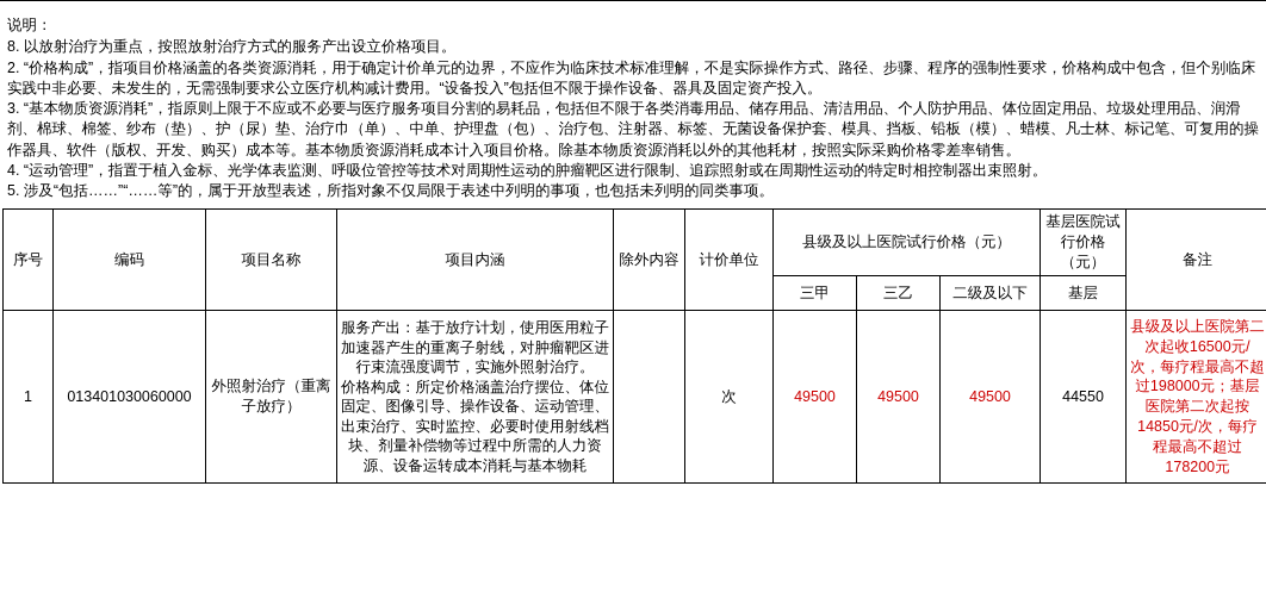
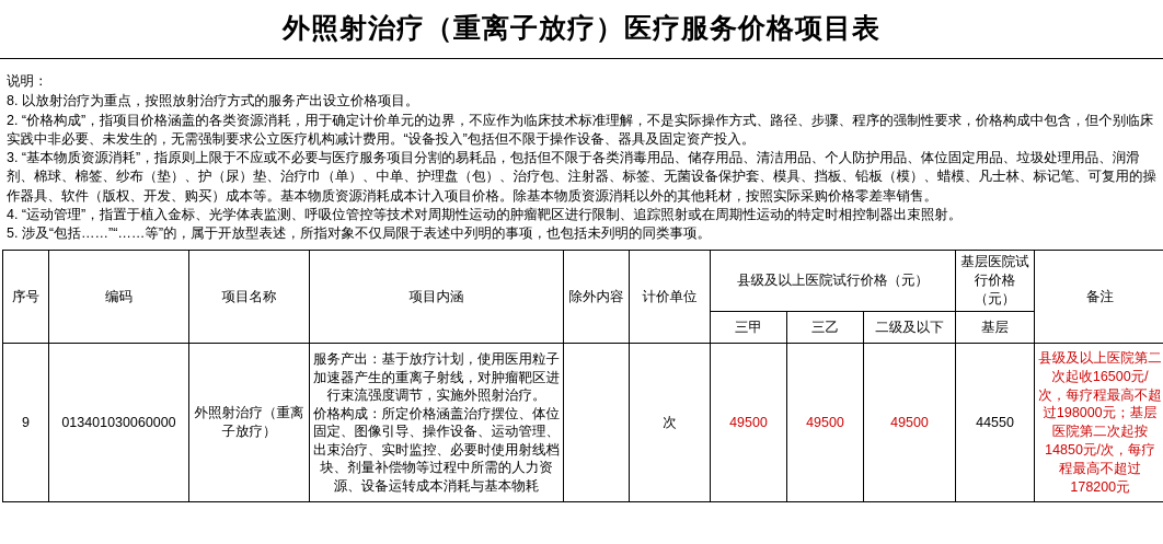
+ 外照射治疗（重离子放疗）医疗服务价格项目表
  说明：
  8. 以放射治疗为重点，按照放射治疗方式的服务产出设立价格项目。
  2. “价格构成”，指项目价格涵盖的各类资源消耗，用于确定计价单元的边界，不应作为临床技术标准理解，不是实际操作方式、路径、步骤、程序的强制性要求，价格构成中包含，但个别临床实践中非必要、未发生的，无需强制要求公立医疗机构减计费用。“设备投入”包括但不限于操作设备、器具及固定资产投入。
  3. “基本物质资源消耗”，指原则上限于不应或不必要与医疗服务项目分割的易耗品，包括但不限于各类消毒用品、储存用品、清洁用品、个人防护用品、体位固定用品、垃圾处理用品、润滑剂、棉球、棉签、纱布（垫）、护（尿）垫、治疗巾（单）、中单、护理盘（包）、治疗包、注射器、标签、无菌设备保护套、模具、挡板、铅板（模）、蜡模、凡士林、标记笔、可复用的操作器具、软件（版权、开发、购买）成本等。基本物质资源消耗成本计入项目价格。除基本物质资源消耗以外的其他耗材，按照实际采购价格零差率销售。
  4. “运动管理”，指置于植入金标、光学体表监测、呼吸位管控等技术对周期性运动的肿瘤靶区进行限制、追踪照射或在周期性运动的特定时相控制器出束照射。
  5. 涉及“包括……”“……等”的，属于开放型表述，所指对象不仅局限于表述中列明的事项，也包括未列明的同类事项。
  序号	编码	项目名称	项目内涵	除外内容	计价单位	县级及以上医院试行价格（元）	基层医院试行价格（元）	备注
  三甲	三乙	二级及以下	基层
- 1	013401030060000	外照射治疗（重离子放疗）	服务产出：基于放疗计划，使用医用粒子加速器产生的重离子射线，对肿瘤靶区进行束流强度调节，实施外照射治疗。 价格构成：所定价格涵盖治疗摆位、体位固定、图像引导、操作设备、运动管理、出束治疗、实时监控、必要时使用射线档块、剂量补偿物等过程中所需的人力资源、设备运转成本消耗与基本物耗		次	49500	49500	49500	44550	县级及以上医院第二次起收16500元/次，每疗程最高不超过198000元；基层医院第二次起按14850元/次，每疗程最高不超过178200元
+ 9	013401030060000	外照射治疗（重离子放疗）	服务产出：基于放疗计划，使用医用粒子加速器产生的重离子射线，对肿瘤靶区进行束流强度调节，实施外照射治疗。 价格构成：所定价格涵盖治疗摆位、体位固定、图像引导、操作设备、运动管理、出束治疗、实时监控、必要时使用射线档块、剂量补偿物等过程中所需的人力资源、设备运转成本消耗与基本物耗		次	49500	49500	49500	44550	县级及以上医院第二次起收16500元/次，每疗程最高不超过198000元；基层医院第二次起按14850元/次，每疗程最高不超过178200元
